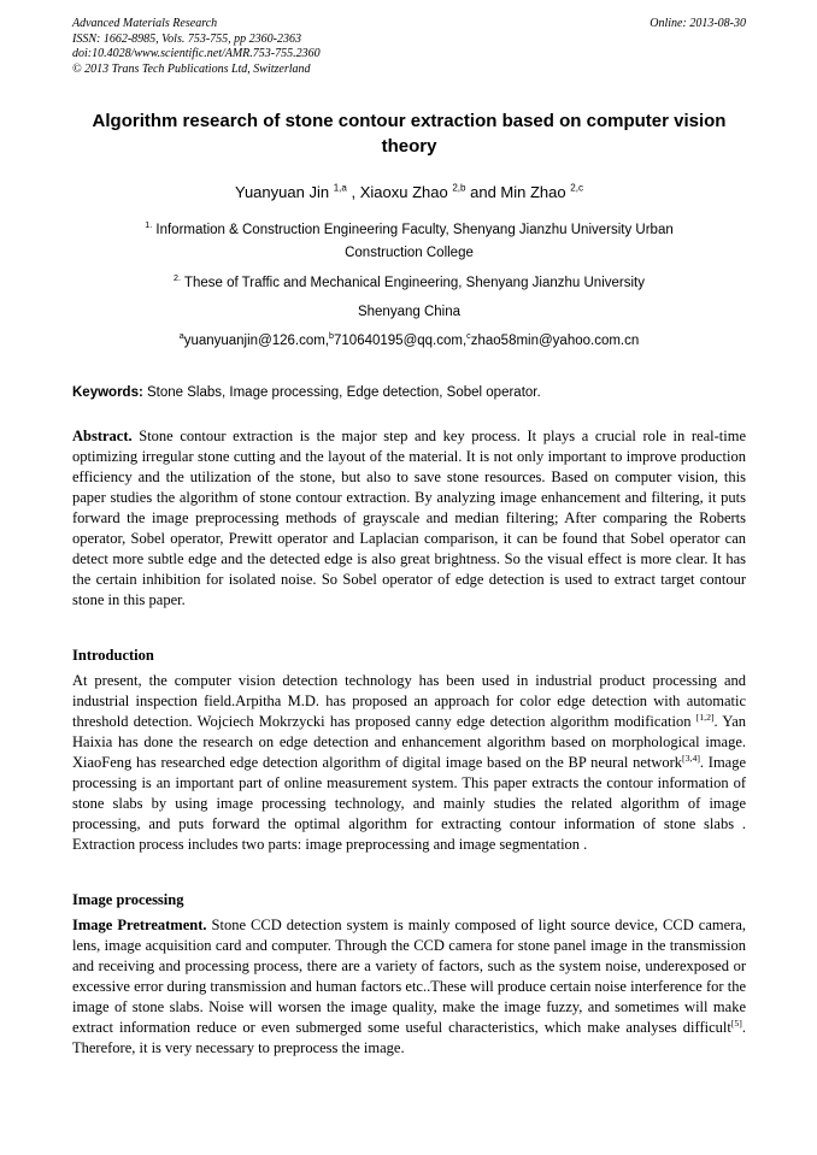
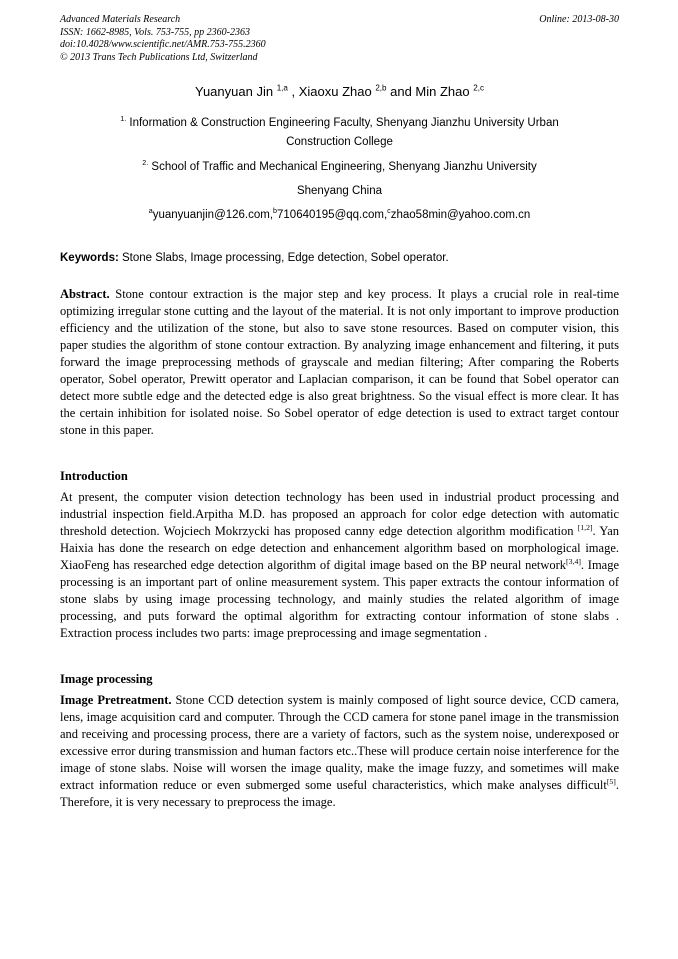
  Advanced Materials Research
  Online: 2013-08-30
  ISSN: 1662-8985, Vols. 753-755, pp 2360-2363
  doi:10.4028/www.scientific.net/AMR.753-755.2360
  © 2013 Trans Tech Publications Ltd, Switzerland
- Algorithm research of stone contour extraction based on computer vision theory
  Yuanyuan Jin 1,a , Xiaoxu Zhao 2,b and Min Zhao 2,c
  1. Information & Construction Engineering Faculty, Shenyang Jianzhu University Urban Construction College
- 2. These of Traffic and Mechanical Engineering, Shenyang Jianzhu University
+ 2. School of Traffic and Mechanical Engineering, Shenyang Jianzhu University
  Shenyang China
  ayuanyuanjin@126.com,b710640195@qq.com,czhao58min@yahoo.com.cn
  Keywords: Stone Slabs, Image processing, Edge detection, Sobel operator.
  Abstract. Stone contour extraction is the major step and key process. It plays a crucial role in real-time optimizing irregular stone cutting and the layout of the material. It is not only important to improve production efficiency and the utilization of the stone, but also to save stone resources. Based on computer vision, this paper studies the algorithm of stone contour extraction. By analyzing image enhancement and filtering, it puts forward the image preprocessing methods of grayscale and median filtering; After comparing the Roberts operator, Sobel operator, Prewitt operator and Laplacian comparison, it can be found that Sobel operator can detect more subtle edge and the detected edge is also great brightness. So the visual effect is more clear. It has the certain inhibition for isolated noise. So Sobel operator of edge detection is used to extract target contour stone in this paper.
  Introduction
  At present, the computer vision detection technology has been used in industrial product processing and industrial inspection field.Arpitha M.D. has proposed an approach for color edge detection with automatic threshold detection. Wojciech Mokrzycki has proposed canny edge detection algorithm modification [1,2]. Yan Haixia has done the research on edge detection and enhancement algorithm based on morphological image. XiaoFeng has researched edge detection algorithm of digital image based on the BP neural network[3,4]. Image processing is an important part of online measurement system. This paper extracts the contour information of stone slabs by using image processing technology, and mainly studies the related algorithm of image processing, and puts forward the optimal algorithm for extracting contour information of stone slabs . Extraction process includes two parts: image preprocessing and image segmentation .
  Image processing
  Image Pretreatment. Stone CCD detection system is mainly composed of light source device, CCD camera, lens, image acquisition card and computer. Through the CCD camera for stone panel image in the transmission and receiving and processing process, there are a variety of factors, such as the system noise, underexposed or excessive error during transmission and human factors etc..These will produce certain noise interference for the image of stone slabs. Noise will worsen the image quality, make the image fuzzy, and sometimes will make extract information reduce or even submerged some useful characteristics, which make analyses difficult[5]. Therefore, it is very necessary to preprocess the image.
